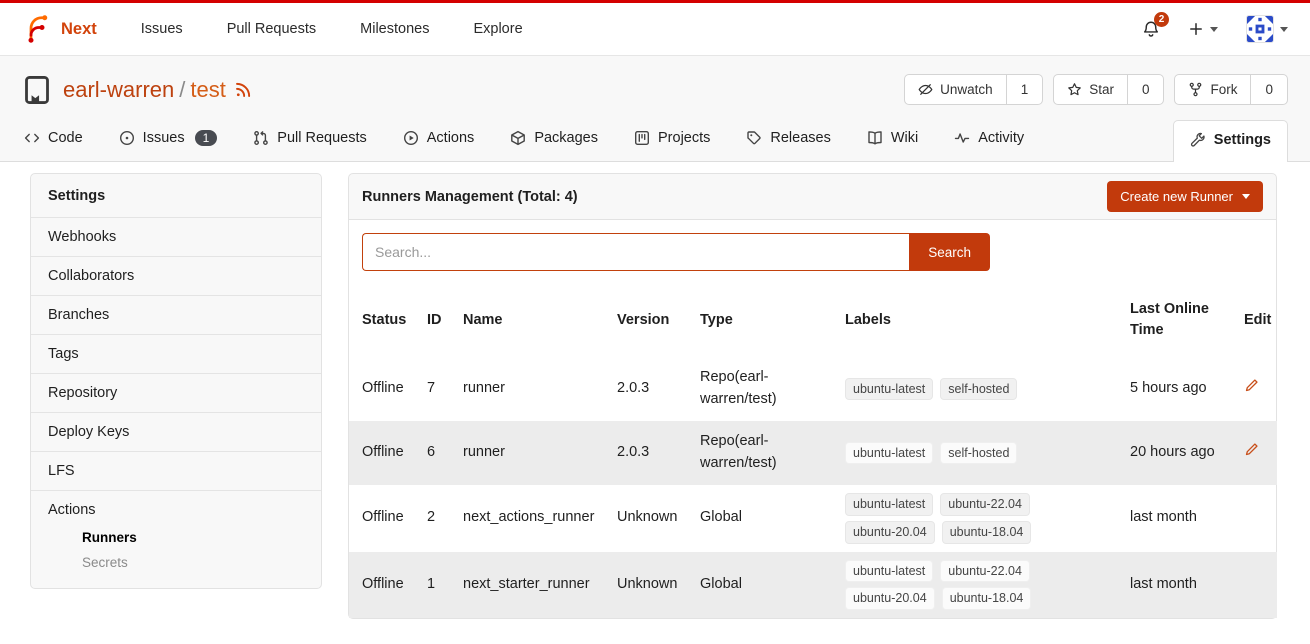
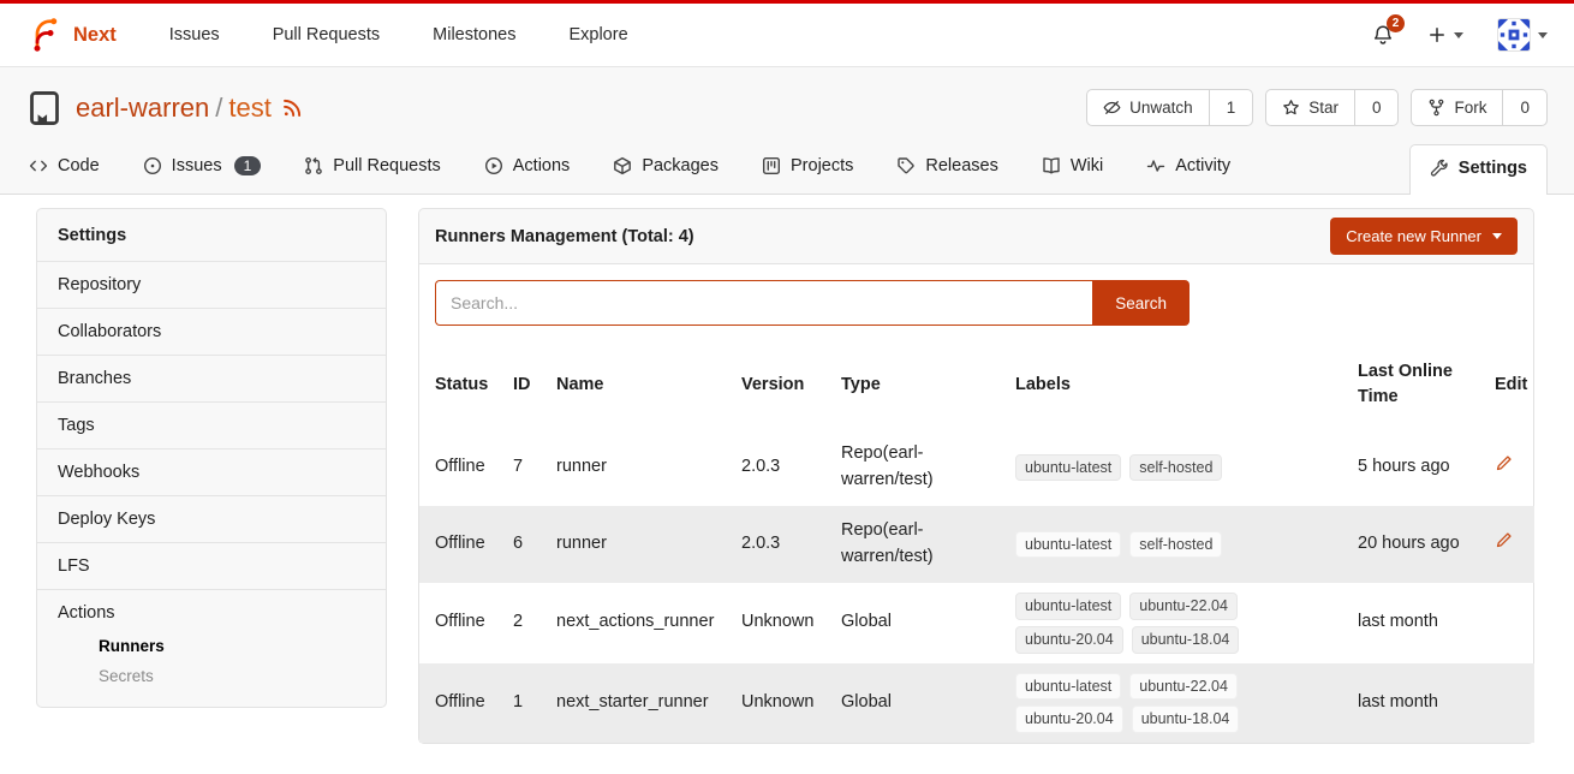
  Next
  Issues
  Pull Requests
  Milestones
  Explore
  2
  earl-warren
  /
  test
  Unwatch
  1
  Star
  0
  Fork
  0
  Code
  Issues
  1
  Pull Requests
  Actions
  Packages
  Projects
  Releases
  Wiki
  Activity
  Settings
  Settings
- Webhooks
+ Repository
  Collaborators
  Branches
  Tags
- Repository
+ Webhooks
  Deploy Keys
  LFS
  Actions
  Runners
  Secrets
  Runners Management (Total: 4)
  Create new Runner
  Search...
  Search
  Status	ID	Name	Version	Type	Labels	Last Online Time	Edit
  Offline	7	runner	2.0.3	Repo(earl-warren/test)	ubuntu-latest self-hosted	5 hours ago
  Offline	6	runner	2.0.3	Repo(earl-warren/test)	ubuntu-latest self-hosted	20 hours ago
  Offline	2	next_actions_runner	Unknown	Global	ubuntu-latest ubuntu-22.04 ubuntu-20.04 ubuntu-18.04	last month
  Offline	1	next_starter_runner	Unknown	Global	ubuntu-latest ubuntu-22.04 ubuntu-20.04 ubuntu-18.04	last month
